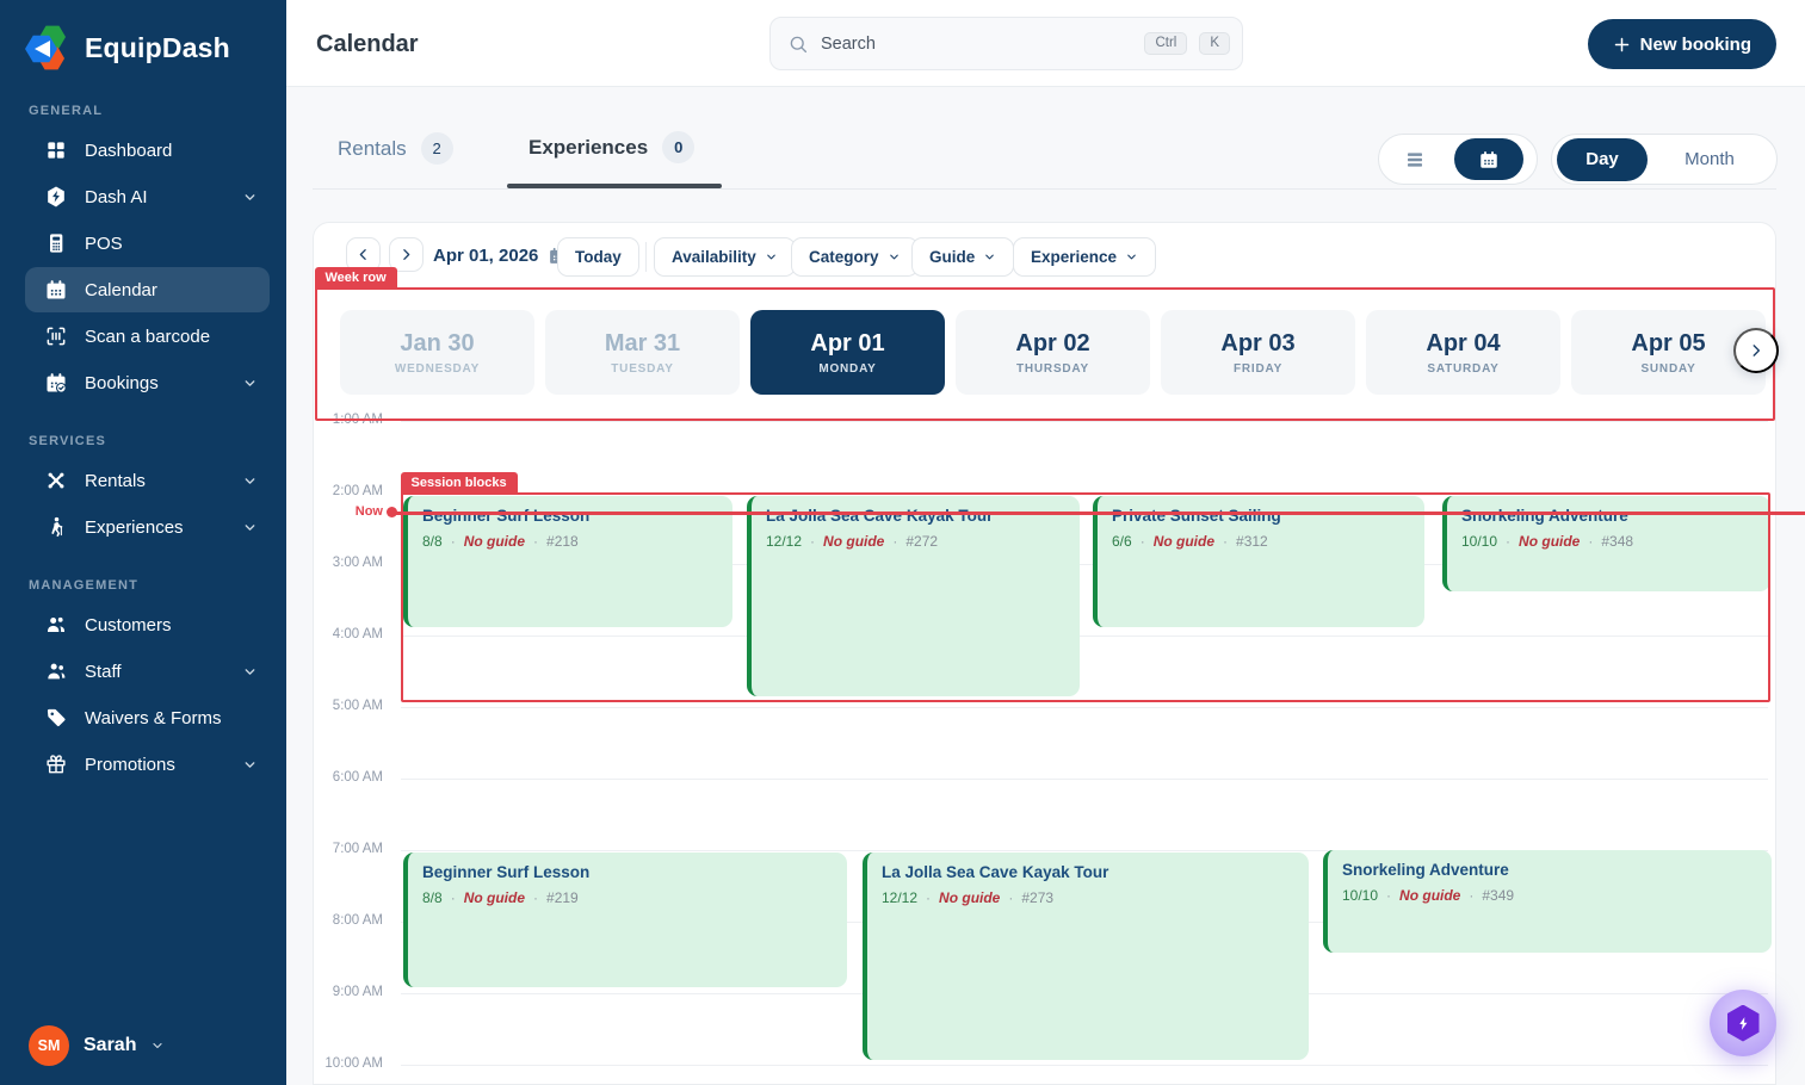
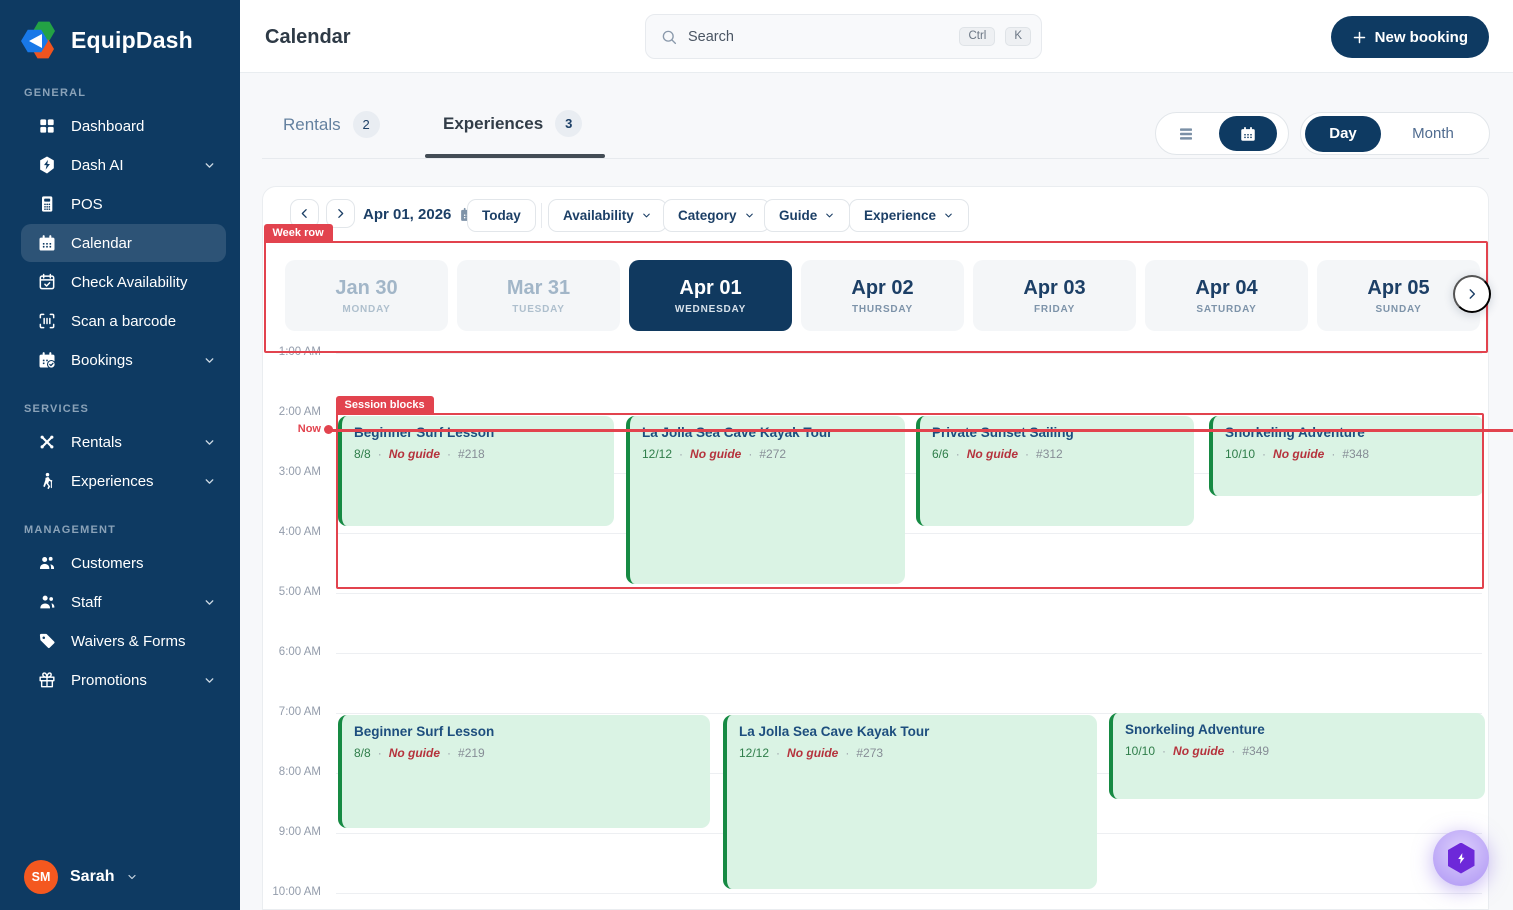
  EquipDash
  GENERAL
  Dashboard
  Dash AI
  POS
  Calendar
+ Check Availability
  Scan a barcode
  Bookings
  SERVICES
  Rentals
  Experiences
  MANAGEMENT
  Customers
  Staff
  Waivers & Forms
  Promotions
  SM
  Sarah
  Calendar
  Search
  Ctrl
  K
  New booking
  Rentals
  2
  Experiences
- 0
+ 3
  Day
  Month
  Apr 01, 2026
  Today
  Availability
  Category
  Guide
  Experience
  Jan 30
- WEDNESDAY
+ MONDAY
  Mar 31
  TUESDAY
  Apr 01
- MONDAY
+ WEDNESDAY
  Apr 02
  THURSDAY
  Apr 03
  FRIDAY
  Apr 04
  SATURDAY
  Apr 05
  SUNDAY
  1:00 AM
  2:00 AM
  3:00 AM
  4:00 AM
  5:00 AM
  6:00 AM
  7:00 AM
  8:00 AM
  9:00 AM
  10:00 AM
  Beginner Surf Lesson
  8/8
  ·
  No guide
  ·
  #218
  La Jolla Sea Cave Kayak Tour
  12/12
  ·
  No guide
  ·
  #272
  Private Sunset Sailing
  6/6
  ·
  No guide
  ·
  #312
  Snorkeling Adventure
  10/10
  ·
  No guide
  ·
  #348
  Beginner Surf Lesson
  8/8
  ·
  No guide
  ·
  #219
  La Jolla Sea Cave Kayak Tour
  12/12
  ·
  No guide
  ·
  #273
  Snorkeling Adventure
  10/10
  ·
  No guide
  ·
  #349
  Now
  Week row
  Session blocks
